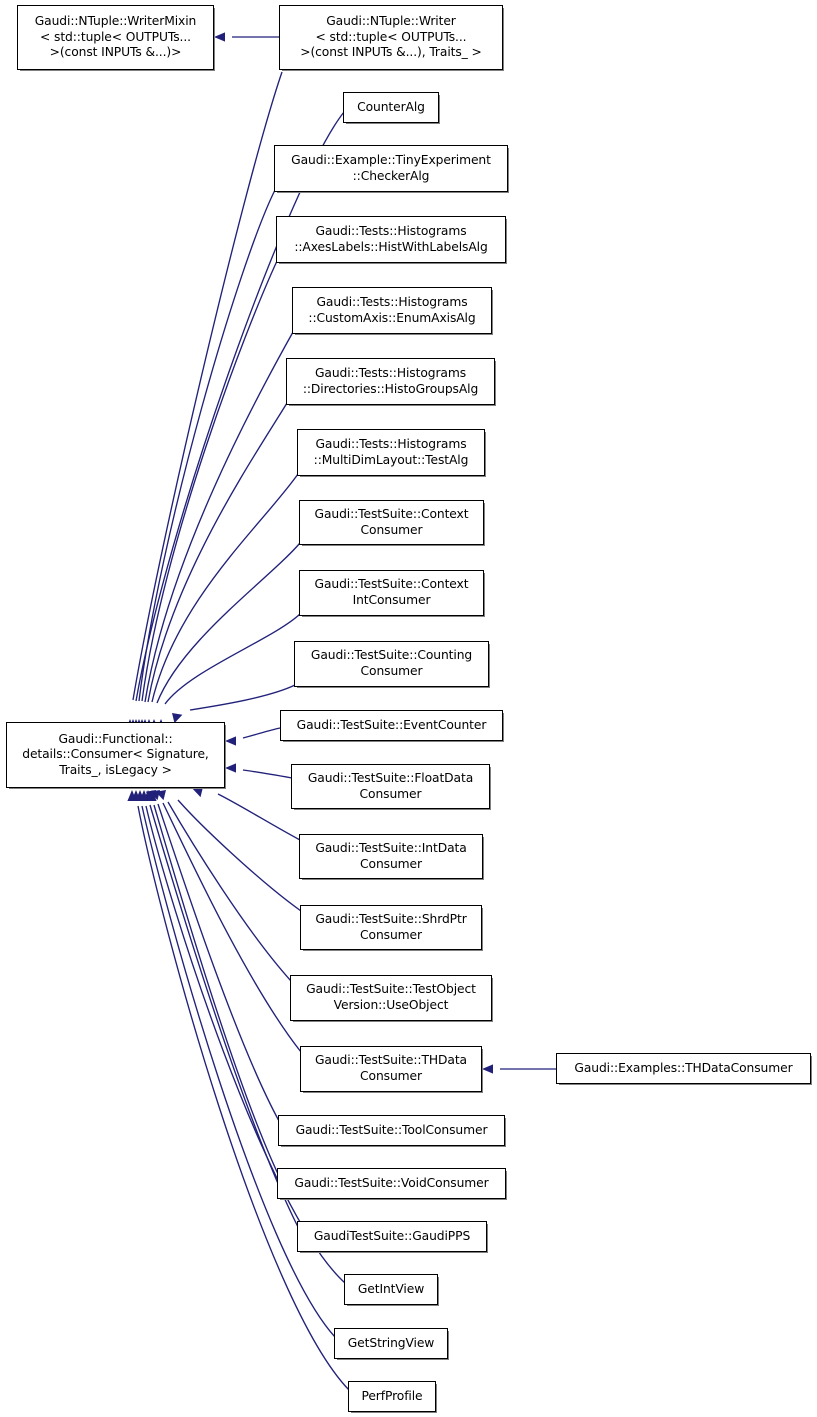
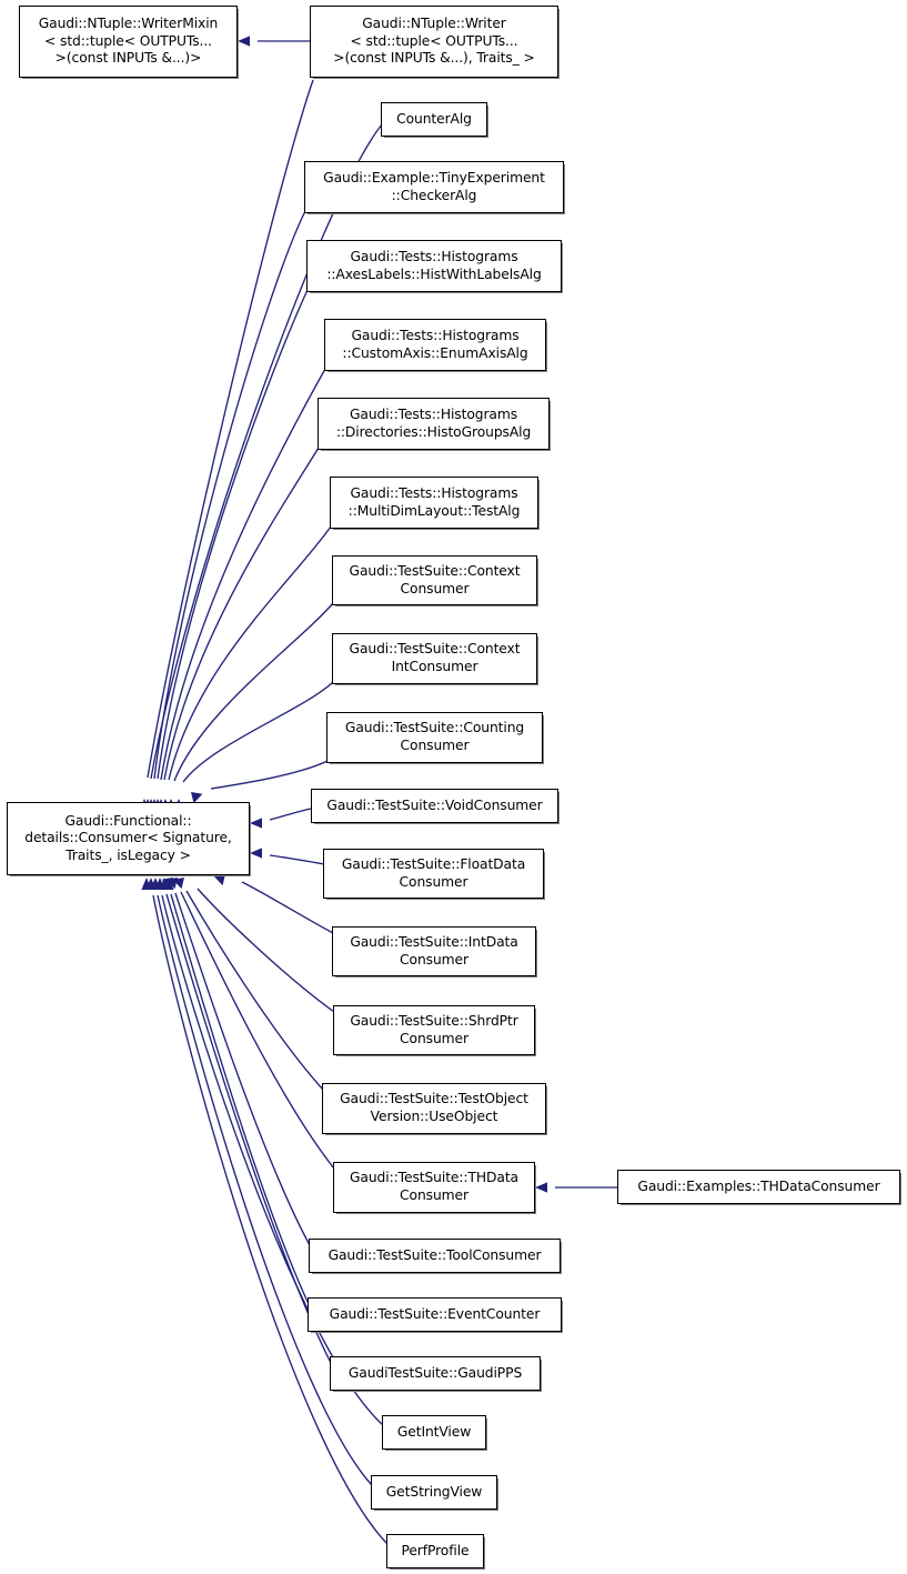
  Gaudi::NTuple::WriterMixin
  < std::tuple< OUTPUTs...
  >(const INPUTs &...)>
  Gaudi::NTuple::Writer
  < std::tuple< OUTPUTs...
  >(const INPUTs &...), Traits_ >
  Gaudi::Functional::
  details::Consumer< Signature,
  Traits_, isLegacy >
  CounterAlg
  Gaudi::Example::TinyExperiment
  ::CheckerAlg
  Gaudi::Tests::Histograms
  ::AxesLabels::HistWithLabelsAlg
  Gaudi::Tests::Histograms
  ::CustomAxis::EnumAxisAlg
  Gaudi::Tests::Histograms
  ::Directories::HistoGroupsAlg
  Gaudi::Tests::Histograms
  ::MultiDimLayout::TestAlg
  Gaudi::TestSuite::Context
  Consumer
  Gaudi::TestSuite::Context
  IntConsumer
  Gaudi::TestSuite::Counting
  Consumer
- Gaudi::TestSuite::EventCounter
+ Gaudi::TestSuite::VoidConsumer
  Gaudi::TestSuite::FloatData
  Consumer
  Gaudi::TestSuite::IntData
  Consumer
  Gaudi::TestSuite::ShrdPtr
  Consumer
  Gaudi::TestSuite::TestObject
  Version::UseObject
  Gaudi::TestSuite::THData
  Consumer
  Gaudi::TestSuite::ToolConsumer
- Gaudi::TestSuite::VoidConsumer
+ Gaudi::TestSuite::EventCounter
  GaudiTestSuite::GaudiPPS
  GetIntView
  GetStringView
  PerfProfile
  Gaudi::Examples::THDataConsumer
